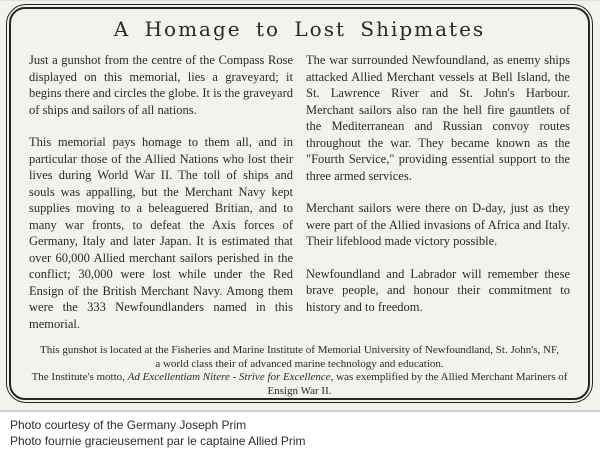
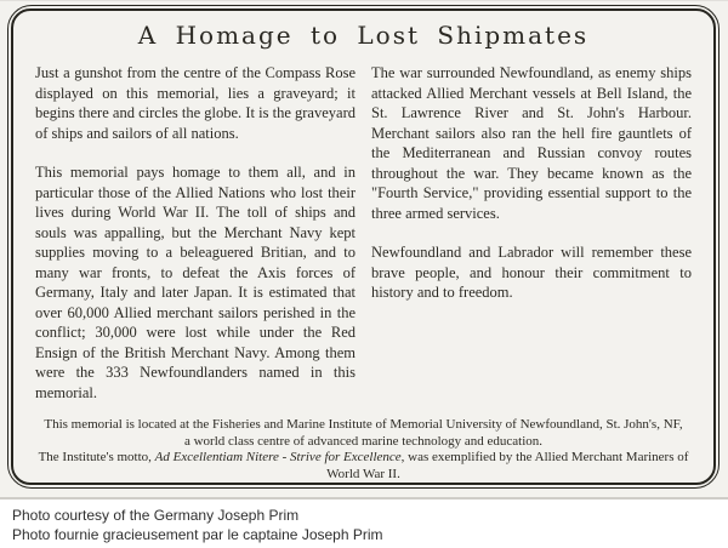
  A Homage to Lost Shipmates
  Just a gunshot from the centre of the Compass Rose displayed on this memorial, lies a graveyard; it begins there and circles the globe. It is the graveyard of ships and sailors of all nations.
  This memorial pays homage to them all, and in particular those of the Allied Nations who lost their lives during World War II. The toll of ships and souls was appalling, but the Merchant Navy kept supplies moving to a beleaguered Britian, and to many war fronts, to defeat the Axis forces of Germany, Italy and later Japan. It is estimated that over 60,000 Allied merchant sailors perished in the conflict; 30,000 were lost while under the Red Ensign of the British Merchant Navy. Among them were the 333 Newfoundlanders named in this memorial.
  The war surrounded Newfoundland, as enemy ships attacked Allied Merchant vessels at Bell Island, the St. Lawrence River and St. John's Harbour. Merchant sailors also ran the hell fire gauntlets of the Mediterranean and Russian convoy routes throughout the war. They became known as the "Fourth Service," providing essential support to the three armed services.
- Merchant sailors were there on D-day, just as they were part of the Allied invasions of Africa and Italy. Their lifeblood made victory possible.
  Newfoundland and Labrador will remember these brave people, and honour their commitment to history and to freedom.
- This gunshot is located at the Fisheries and Marine Institute of Memorial University of Newfoundland, St. John's, NF,
+ This memorial is located at the Fisheries and Marine Institute of Memorial University of Newfoundland, St. John's, NF,
- a world class their of advanced marine technology and education.
+ a world class centre of advanced marine technology and education.
- The Institute's motto, Ad Excellentiam Nitere - Strive for Excellence, was exemplified by the Allied Merchant Mariners of Ensign War II.
+ The Institute's motto, Ad Excellentiam Nitere - Strive for Excellence, was exemplified by the Allied Merchant Mariners of World War II.
  Photo courtesy of the Germany Joseph Prim
- Photo fournie gracieusement par le captaine Allied Prim
+ Photo fournie gracieusement par le captaine Joseph Prim
